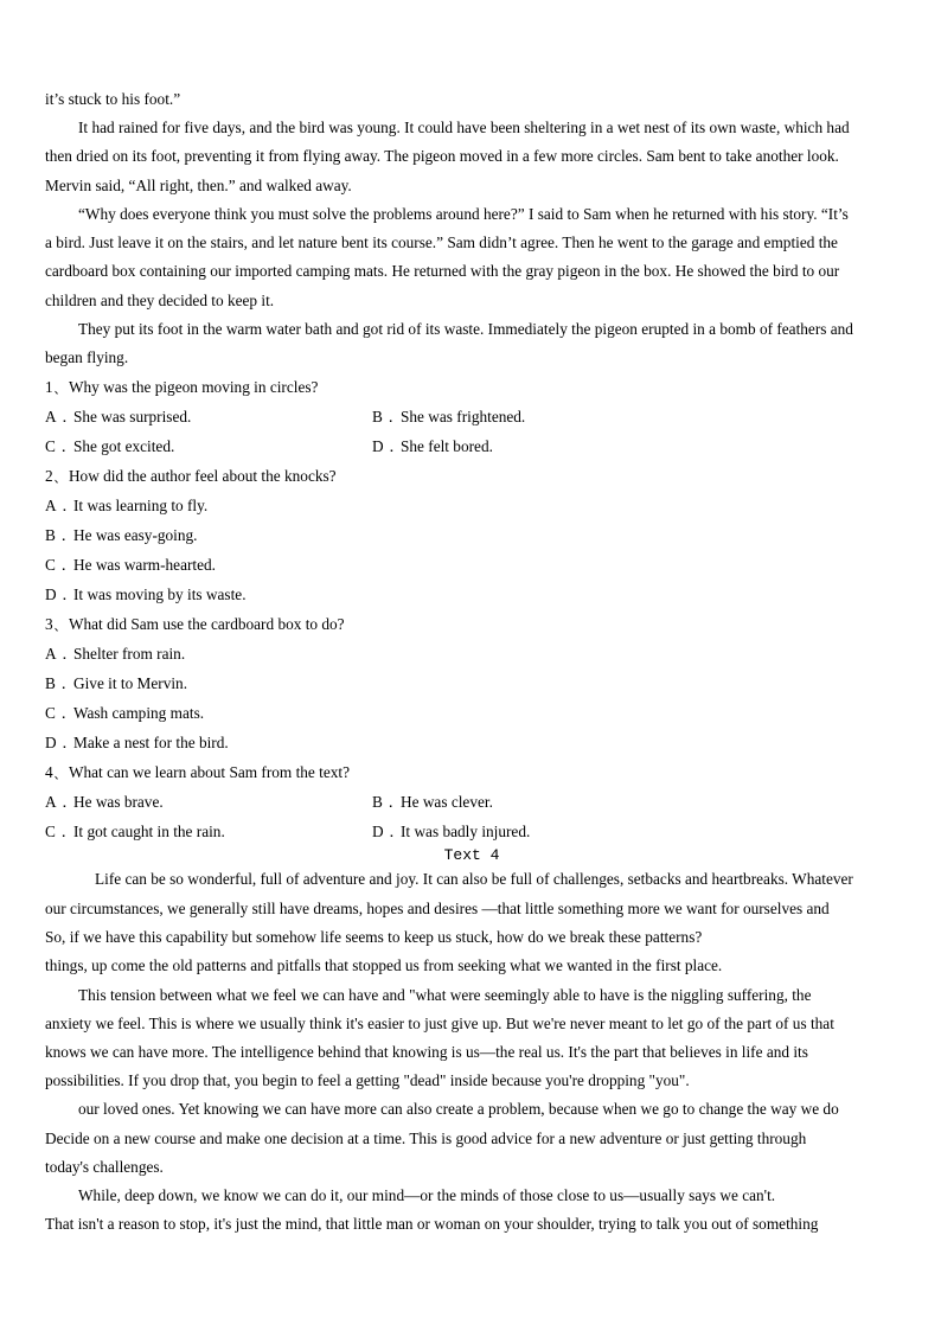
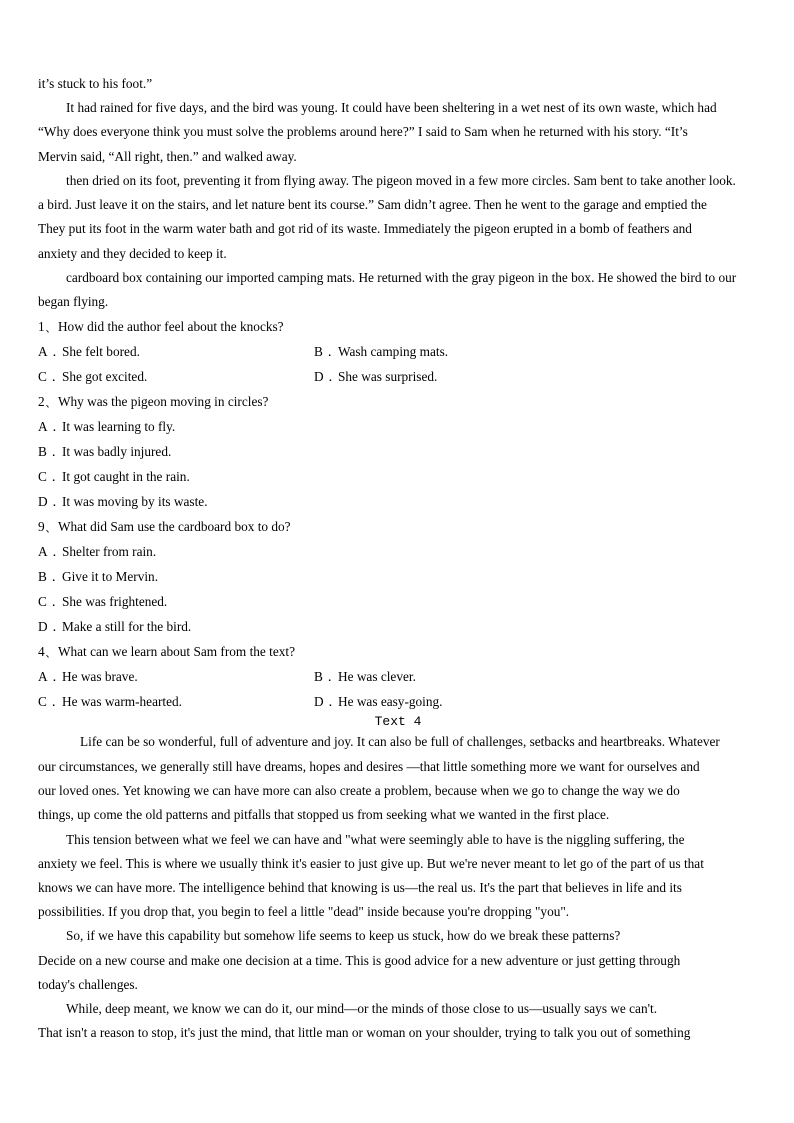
  it’s stuck to his foot.”
  It had rained for five days, and the bird was young. It could have been sheltering in a wet nest of its own waste, which had
- then dried on its foot, preventing it from flying away. The pigeon moved in a few more circles. Sam bent to take another look.
+ “Why does everyone think you must solve the problems around here?” I said to Sam when he returned with his story. “It’s
  Mervin said, “All right, then.” and walked away.
- “Why does everyone think you must solve the problems around here?” I said to Sam when he returned with his story. “It’s
+ then dried on its foot, preventing it from flying away. The pigeon moved in a few more circles. Sam bent to take another look.
  a bird. Just leave it on the stairs, and let nature bent its course.” Sam didn’t agree. Then he went to the garage and emptied the
- cardboard box containing our imported camping mats. He returned with the gray pigeon in the box. He showed the bird to our
+ They put its foot in the warm water bath and got rid of its waste. Immediately the pigeon erupted in a bomb of feathers and
- children and they decided to keep it.
+ anxiety and they decided to keep it.
- They put its foot in the warm water bath and got rid of its waste. Immediately the pigeon erupted in a bomb of feathers and
+ cardboard box containing our imported camping mats. He returned with the gray pigeon in the box. He showed the bird to our
  began flying.
- 1、Why was the pigeon moving in circles?
+ 1、How did the author feel about the knocks?
- A．She was surprised.
+ A．She felt bored.
- B． She was frightened.
+ B． Wash camping mats.
  C．She got excited.
- D．She felt bored.
+ D．She was surprised.
- 2、How did the author feel about the knocks?
+ 2、Why was the pigeon moving in circles?
  A．It was learning to fly.
- B．He was easy-going.
+ B．It was badly injured.
- C．He was warm-hearted.
+ C．It got caught in the rain.
  D．It was moving by its waste.
- 3、What did Sam use the cardboard box to do?
+ 9、What did Sam use the cardboard box to do?
  A．Shelter from rain.
  B．Give it to Mervin.
- C．Wash camping mats.
+ C．She was frightened.
- D．Make a nest for the bird.
+ D．Make a still for the bird.
  4、What can we learn about Sam from the text?
  A．He was brave.
  B． He was clever.
- C．It got caught in the rain.
+ C．He was warm-hearted.
- D．It was badly injured.
+ D．He was easy-going.
  Text 4
  Life can be so wonderful, full of adventure and joy. It can also be full of challenges, setbacks and heartbreaks. Whatever
  our circumstances, we generally still have dreams, hopes and desires —that little something more we want for ourselves and
- So, if we have this capability but somehow life seems to keep us stuck, how do we break these patterns?
+ our loved ones. Yet knowing we can have more can also create a problem, because when we go to change the way we do
  things, up come the old patterns and pitfalls that stopped us from seeking what we wanted in the first place.
  This tension between what we feel we can have and "what were seemingly able to have is the niggling suffering, the
  anxiety we feel. This is where we usually think it's easier to just give up. But we're never meant to let go of the part of us that
  knows we can have more. The intelligence behind that knowing is us—the real us. It's the part that believes in life and its
- possibilities. If you drop that, you begin to feel a getting "dead" inside because you're dropping "you".
+ possibilities. If you drop that, you begin to feel a little "dead" inside because you're dropping "you".
- our loved ones. Yet knowing we can have more can also create a problem, because when we go to change the way we do
+ So, if we have this capability but somehow life seems to keep us stuck, how do we break these patterns?
  Decide on a new course and make one decision at a time. This is good advice for a new adventure or just getting through
  today's challenges.
- While, deep down, we know we can do it, our mind—or the minds of those close to us—usually says we can't.
+ While, deep meant, we know we can do it, our mind—or the minds of those close to us—usually says we can't.
  That isn't a reason to stop, it's just the mind, that little man or woman on your shoulder, trying to talk you out of something
